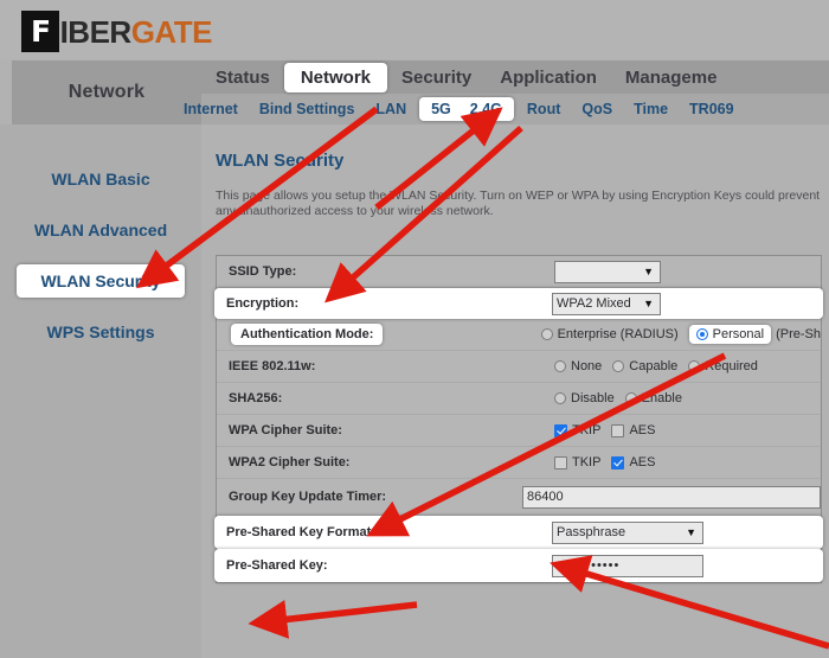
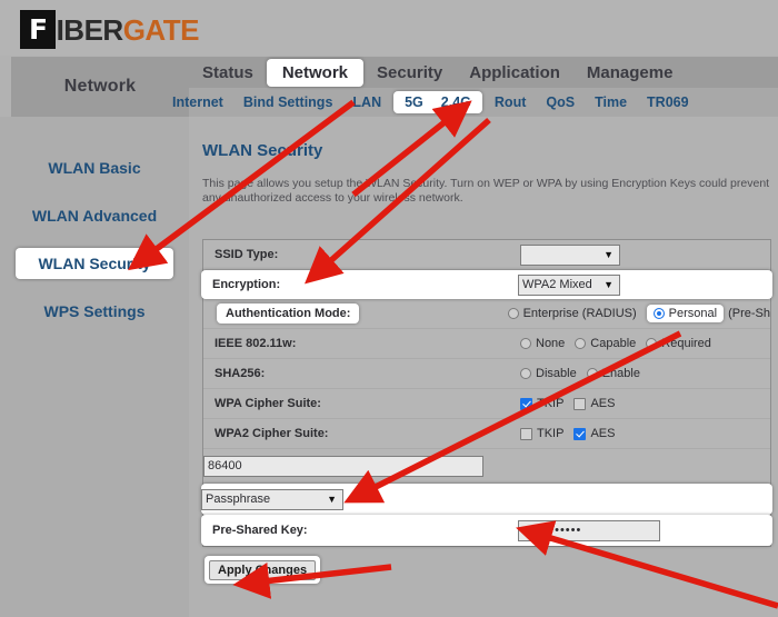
  F
  IBER
  GATE
  Network
  Status
  Network
  Security
  Application
  Manageme
  Internet
  Bind Settings
  LAN
  5G
  2.4G
  Rout
  QoS
  Time
  TR069
  WLAN Basic
  WLAN Advanced
  WLAN Security
  WPS Settings
  WLAN Secrity
  This pae allows you setup theLAN Surity. Turn on WEP or WPA by using Encryption Keys could prevent anynauthorized access to your wirelss network.
  SSID Type:
  ▼
  Encryption:
  WPA2 Mixed
  ▼
  Authentication Mode:
  Enterprise (RADIUS)
  Personal
  (Pre-Sh
  IEEE 802.11w:
  None
  Capable
  equired
  SHA256:
  Disable
  nable
  WPA Cipher Suite:
  KIP
  AES
  WPA2 Cipher Suite:
  TKIP
  AES
- Group Key Update Timer:
  86400
- Pre-Shared Key Format:
  Passphrase
  ▼
  Pre-Shared Key:
  •••••••••••
+ Apply Changes
